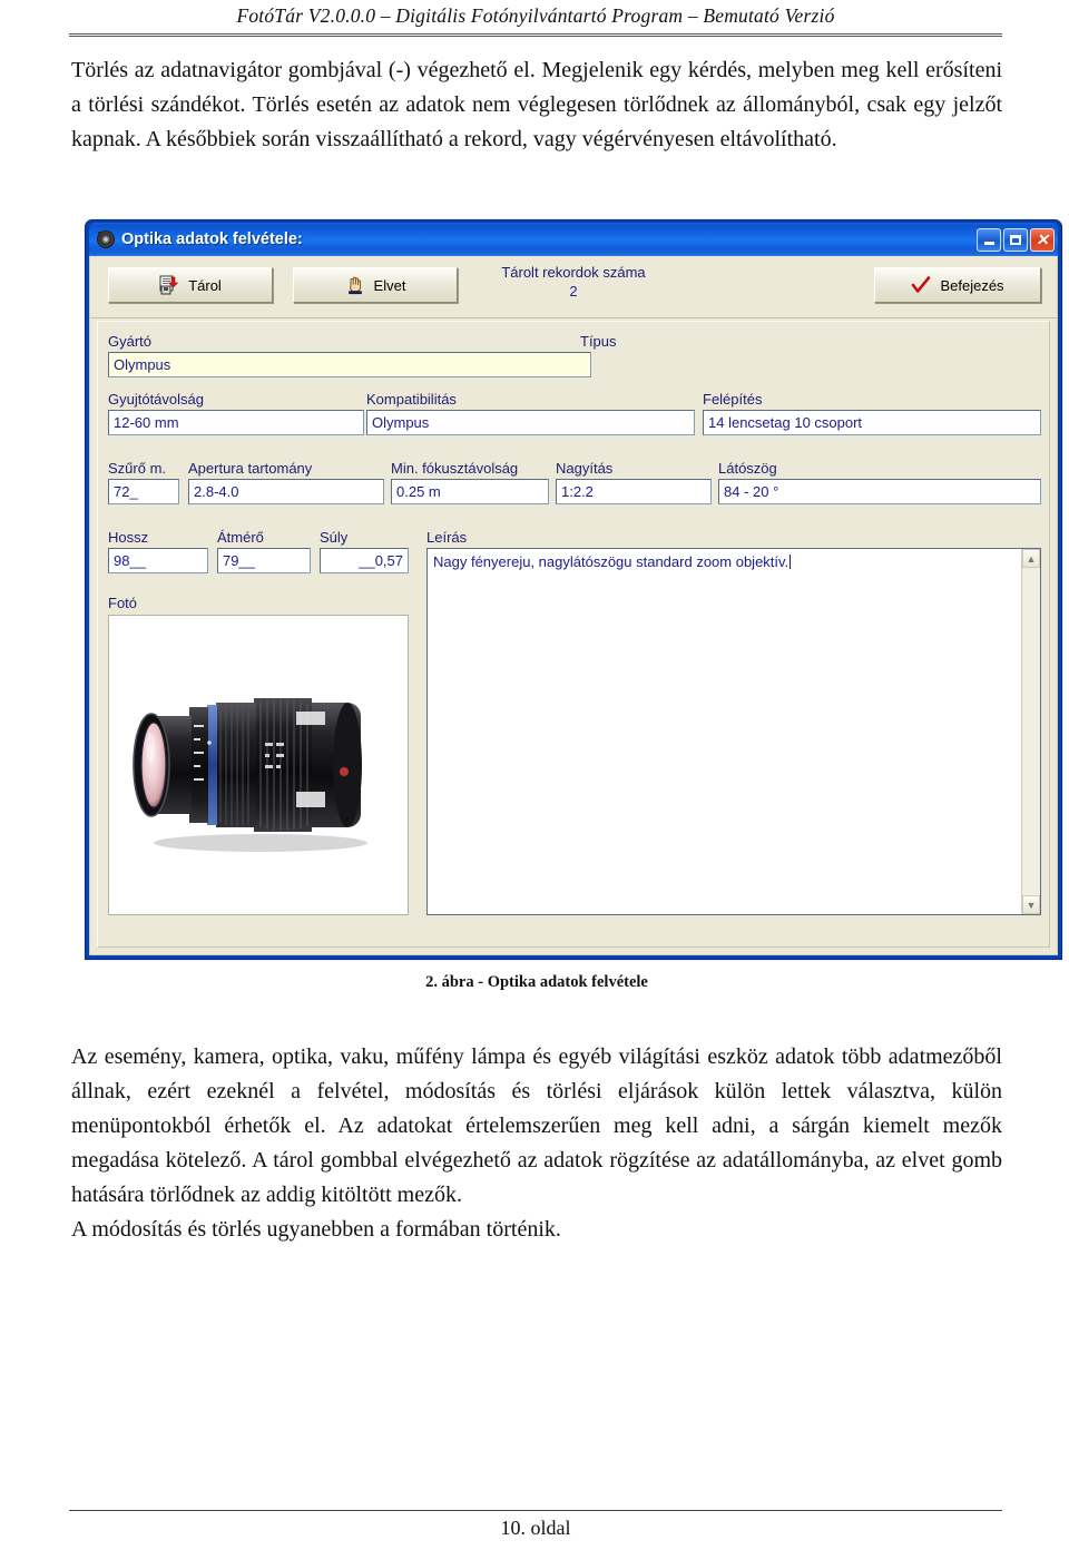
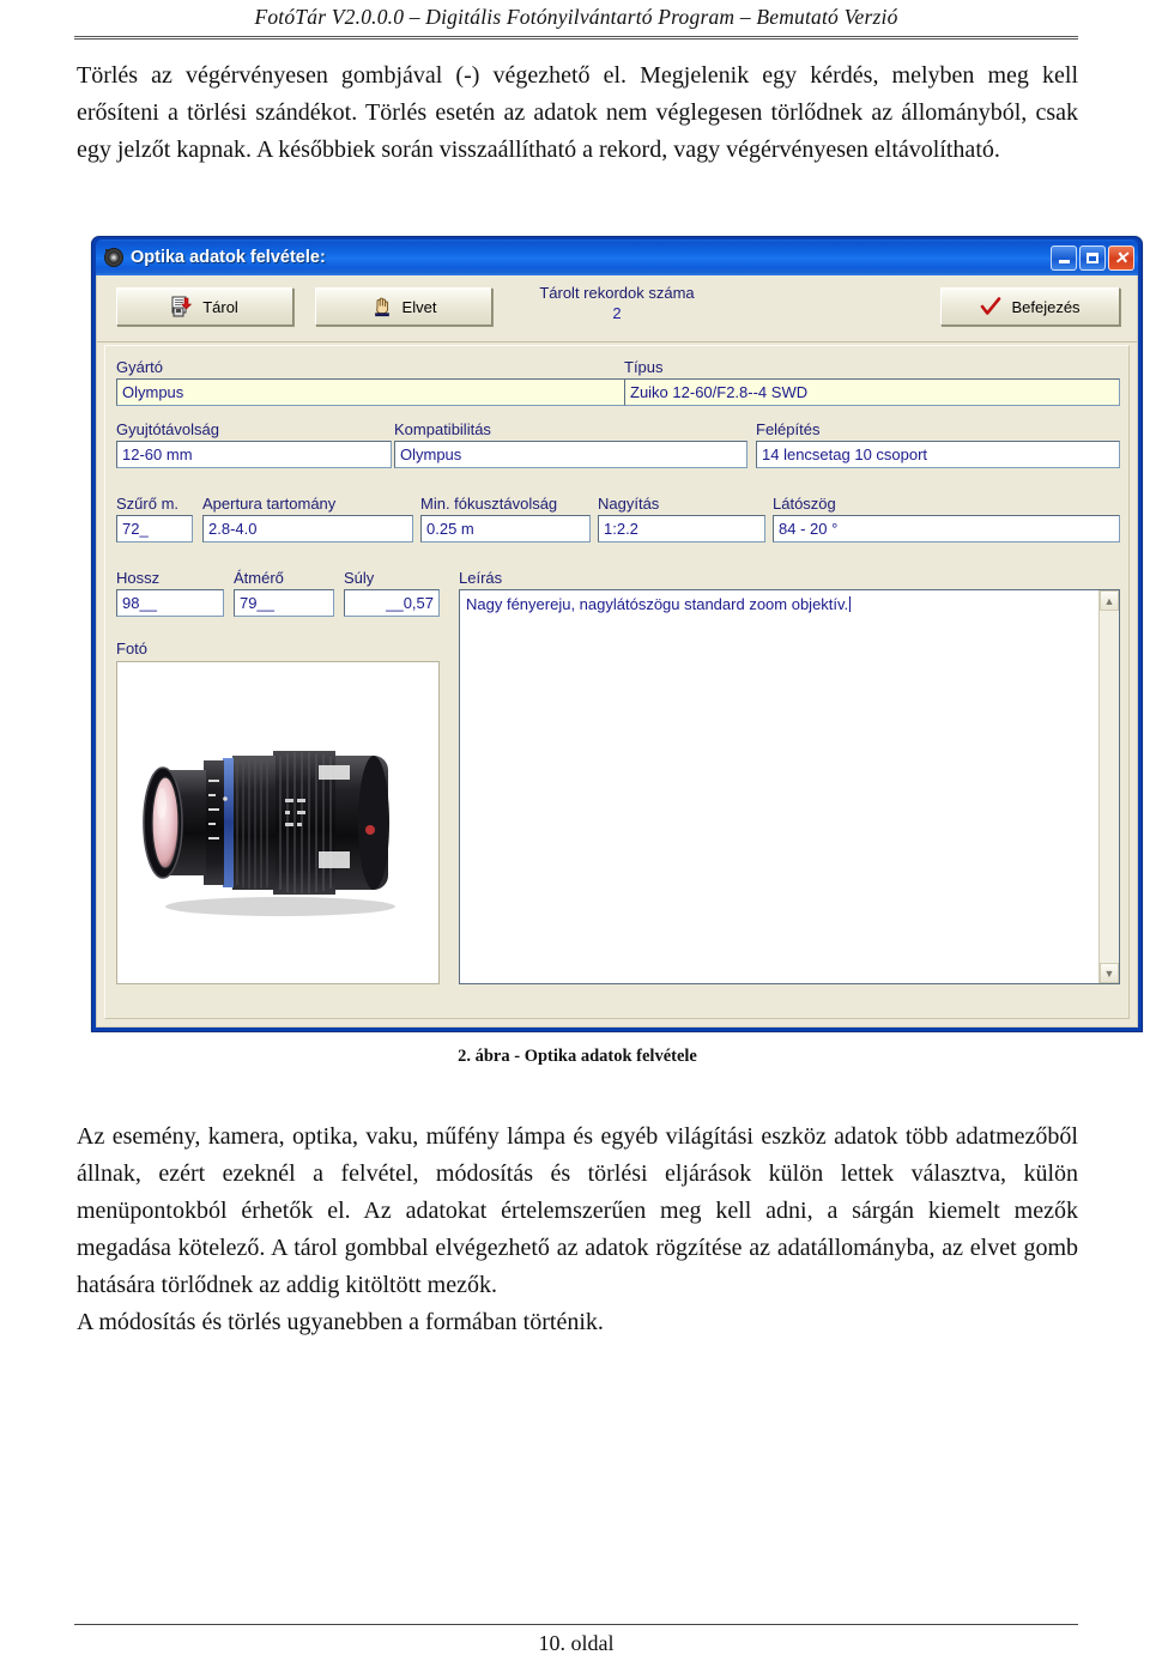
  FotóTár V2.0.0.0 – Digitális Fotónyilvántartó Program – Bemutató Verzió
- Törlés az adatnavigátor gombjával (-) végezhető el. Megjelenik egy kérdés, melyben meg kell erősíteni a törlési szándékot. Törlés esetén az adatok nem véglegesen törlődnek az állományból, csak egy jelzőt kapnak. A későbbiek során visszaállítható a rekord, vagy végérvényesen eltávolítható.
+ Törlés az végérvényesen gombjával (-) végezhető el. Megjelenik egy kérdés, melyben meg kell erősíteni a törlési szándékot. Törlés esetén az adatok nem véglegesen törlődnek az állományból, csak egy jelzőt kapnak. A későbbiek során visszaállítható a rekord, vagy végérvényesen eltávolítható.
  Optika adatok felvétele:
  ✕
  Tárol
  Elvet
  Tárolt rekordok száma
  2
  Befejezés
  Gyártó
  Olympus
  Típus
+ Zuiko 12-60/F2.8--4 SWD
  Gyujtótávolság
  12-60 mm
  Kompatibilitás
  Olympus
  Felépítés
  14 lencsetag 10 csoport
  Szűrő m.
  72_
  Apertura tartomány
  2.8-4.0
  Min. fókusztávolság
  0.25 m
  Nagyítás
  1:2.2
  Látószög
  84 - 20 °
  Hossz
  98__
  Átmérő
  79__
  Súly
  __0,57
  Leírás
  Nagy fényereju, nagylátószögu standard zoom objektív.
  ▲
  ▼
  Fotó
  2. ábra - Optika adatok felvétele
  Az esemény, kamera, optika, vaku, műfény lámpa és egyéb világítási eszköz adatok több adatmezőből állnak, ezért ezeknél a felvétel, módosítás és törlési eljárások külön lettek választva, külön menüpontokból érhetők el. Az adatokat értelemszerűen meg kell adni, a sárgán kiemelt mezők megadása kötelező. A tárol gombbal elvégezhető az adatok rögzítése az adatállományba, az elvet gomb hatására törlődnek az addig kitöltött mezők.
  A módosítás és törlés ugyanebben a formában történik.
  10. oldal
